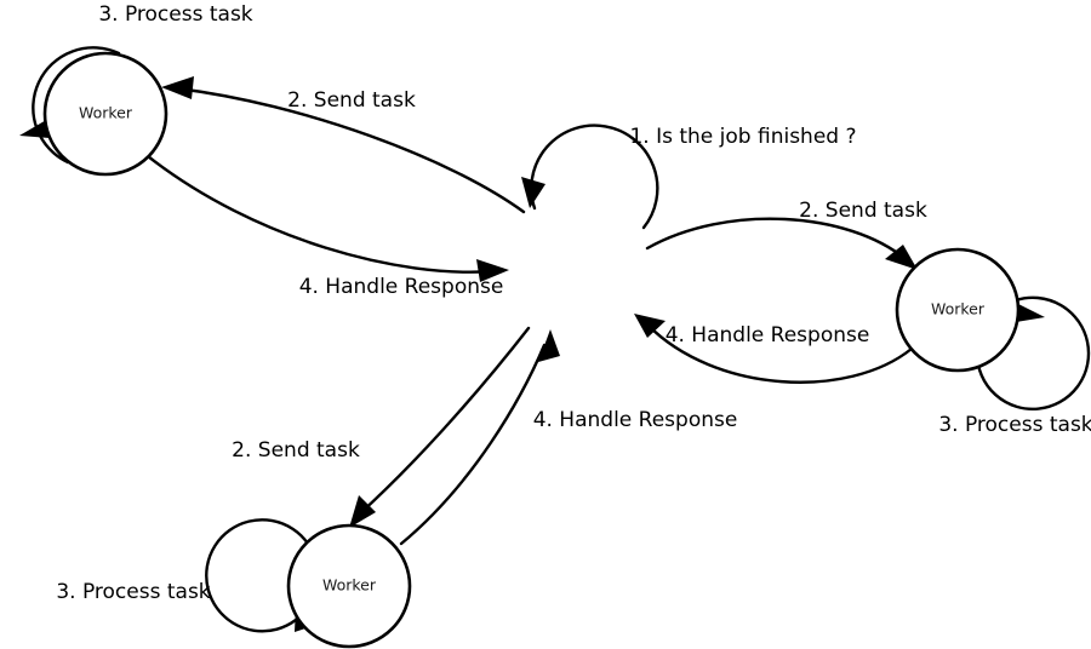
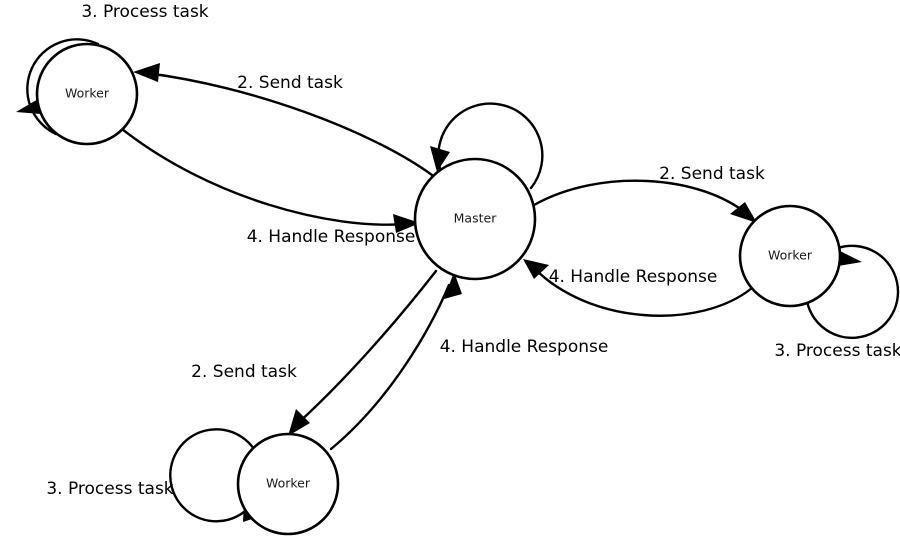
+ Master
  Worker
  Worker
  Worker
  3. Process task
  2. Send task
  4. Handle Response
- 1. Is the job finished ?
  2. Send task
  4. Handle Response
  3. Process task
  2. Send task
  4. Handle Response
  3. Process task
